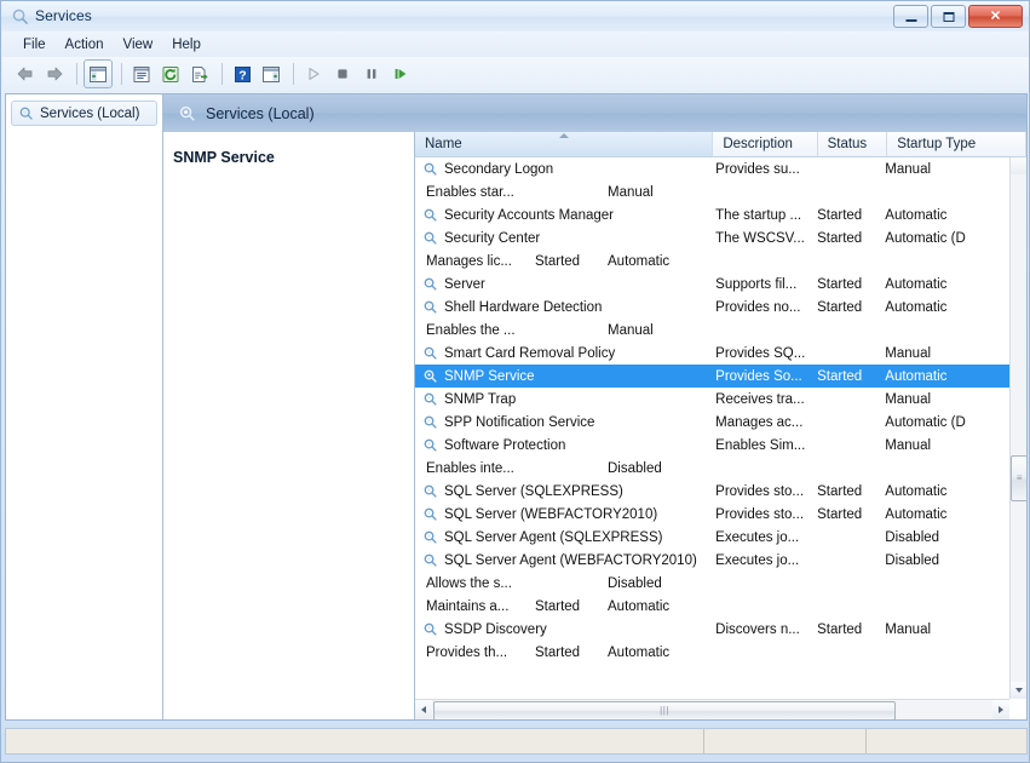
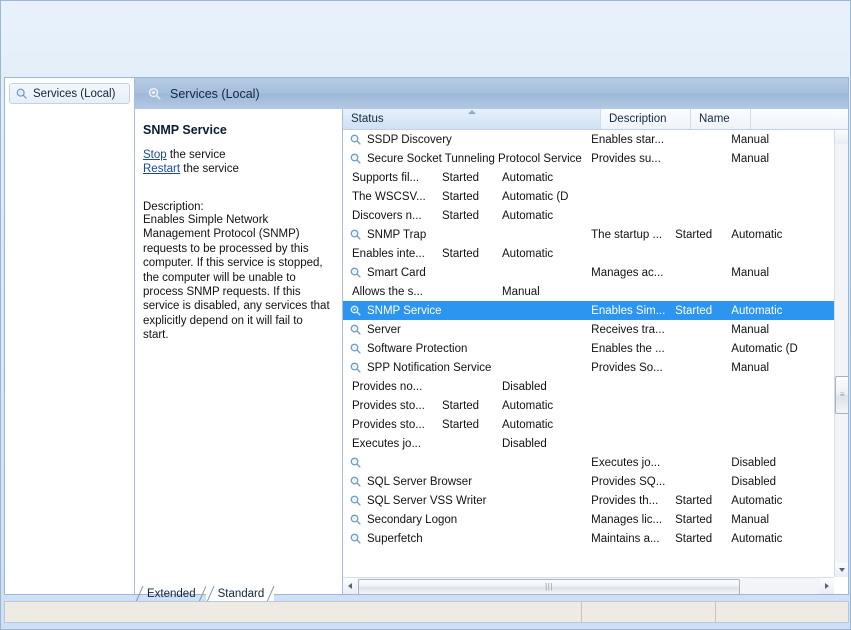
- Services
- ✕
- File
- Action
- View
- Help
- ?
  Services (Local)
  Services (Local)
  SNMP Service
+ Stop the service
+ Restart the service
+ Description:
+ Enables Simple Network Management Protocol (SNMP) requests to be processed by this computer. If this service is stopped, the computer will be unable to process SNMP requests. If this service is disabled, any services that explicitly depend on it will fail to start.
- Name
+ Status
  Description
- Status
+ Name
- Startup Type
- Secondary Logon
+ SSDP Discovery
- Provides su...
+ Enables star...
  Manual
+ Secure Socket Tunneling Protocol Service
- Enables star...
+ Provides su...
  Manual
- Security Accounts Manager
- The startup ...
+ Supports fil...
  Started
  Automatic
- Security Center
  The WSCSV...
  Started
  Automatic (D
- Manages lic...
+ Discovers n...
  Started
  Automatic
- Server
+ SNMP Trap
- Supports fil...
+ The startup ...
  Started
  Automatic
- Shell Hardware Detection
- Provides no...
+ Enables inte...
  Started
  Automatic
+ Smart Card
- Enables the ...
+ Manages ac...
  Manual
- Smart Card Removal Policy
- Provides SQ...
+ Allows the s...
  Manual
  SNMP Service
- Provides So...
+ Enables Sim...
  Started
  Automatic
- SNMP Trap
+ Server
  Receives tra...
  Manual
- SPP Notification Service
+ Software Protection
- Manages ac...
+ Enables the ...
  Automatic (D
- Software Protection
+ SPP Notification Service
- Enables Sim...
+ Provides So...
  Manual
- Enables inte...
+ Provides no...
  Disabled
- SQL Server (SQLEXPRESS)
  Provides sto...
  Started
  Automatic
- SQL Server (WEBFACTORY2010)
  Provides sto...
  Started
  Automatic
- SQL Server Agent (SQLEXPRESS)
  Executes jo...
  Disabled
- SQL Server Agent (WEBFACTORY2010)
  Executes jo...
  Disabled
+ SQL Server Browser
- Allows the s...
+ Provides SQ...
  Disabled
+ SQL Server VSS Writer
- Maintains a...
+ Provides th...
  Started
  Automatic
- SSDP Discovery
+ Secondary Logon
- Discovers n...
+ Manages lic...
  Started
  Manual
+ Superfetch
- Provides th...
+ Maintains a...
  Started
  Automatic
  ≡
  |||
+ Extended
+ Standard
